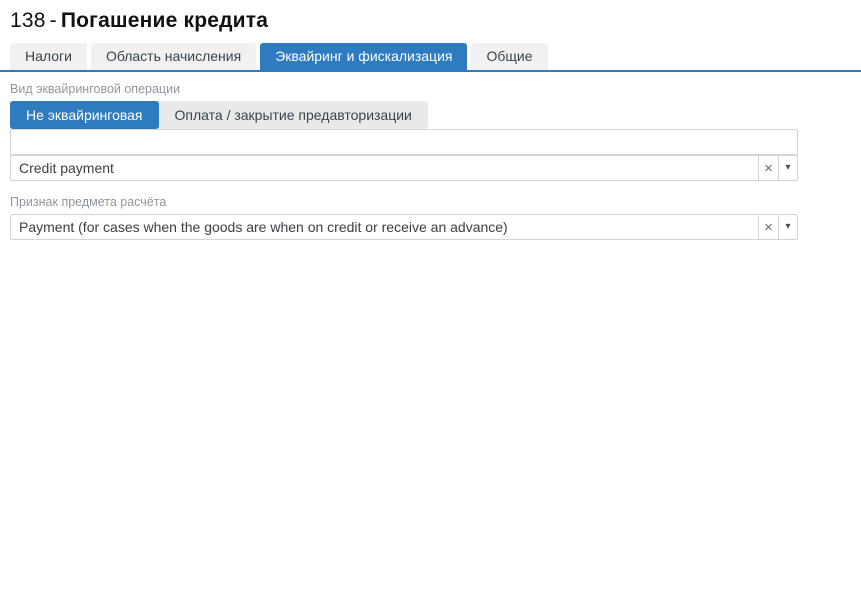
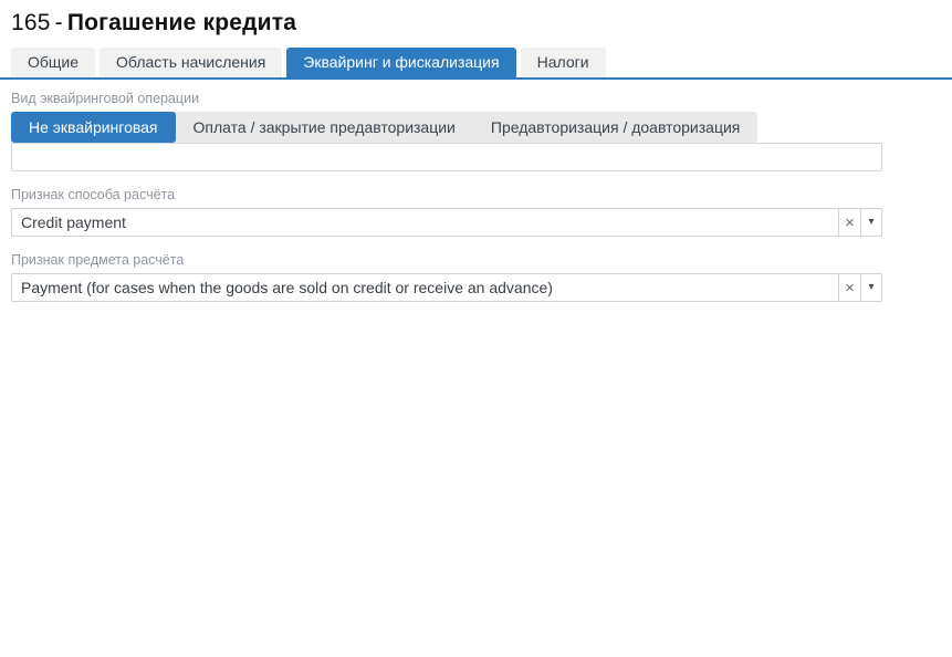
- 138 - Погашение кредита
+ 165 - Погашение кредита
- Налоги
+ Общие
  Область начисления
  Эквайринг и фискализация
- Общие
+ Налоги
  Вид эквайринговой операции
  Не эквайринговая
  Оплата / закрытие предавторизации
+ Предавторизация / доавторизация
+ Признак способа расчёта
  Credit payment
  ×
  ▾
  Признак предмета расчёта
- Payment (for cases when the goods are when on credit or receive an advance)
+ Payment (for cases when the goods are sold on credit or receive an advance)
  ×
  ▾
